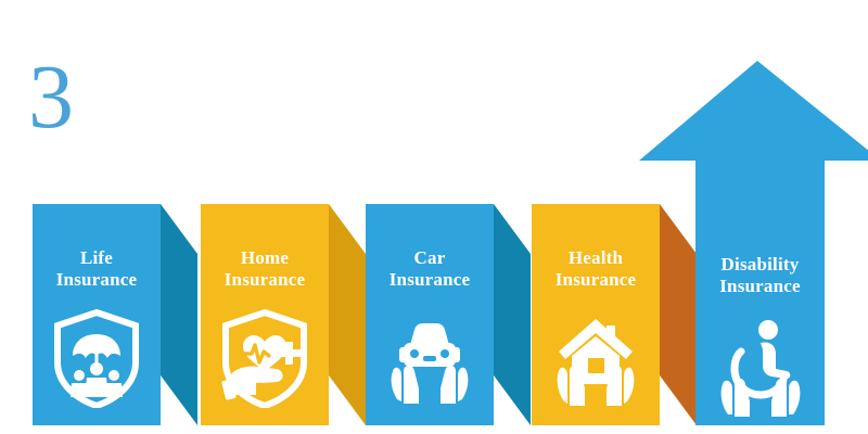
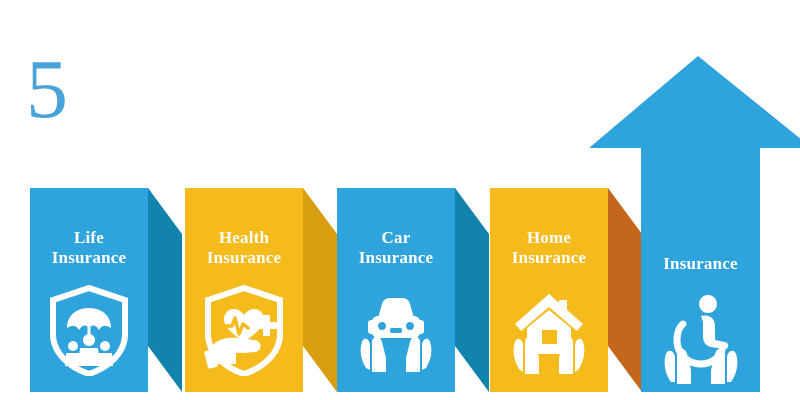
- 3
+ 5
  Life
  Insurance
- Home
+ Health
  Insurance
  Car
  Insurance
- Health
+ Home
  Insurance
- Disability
  Insurance
